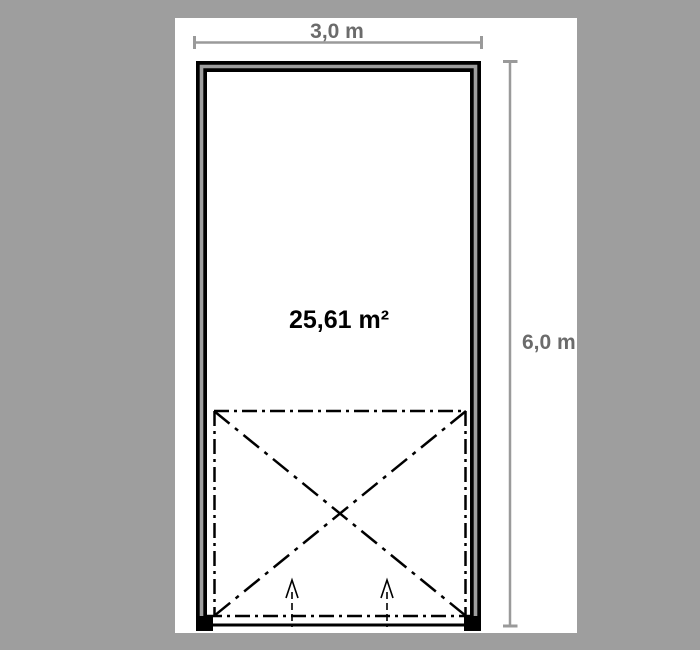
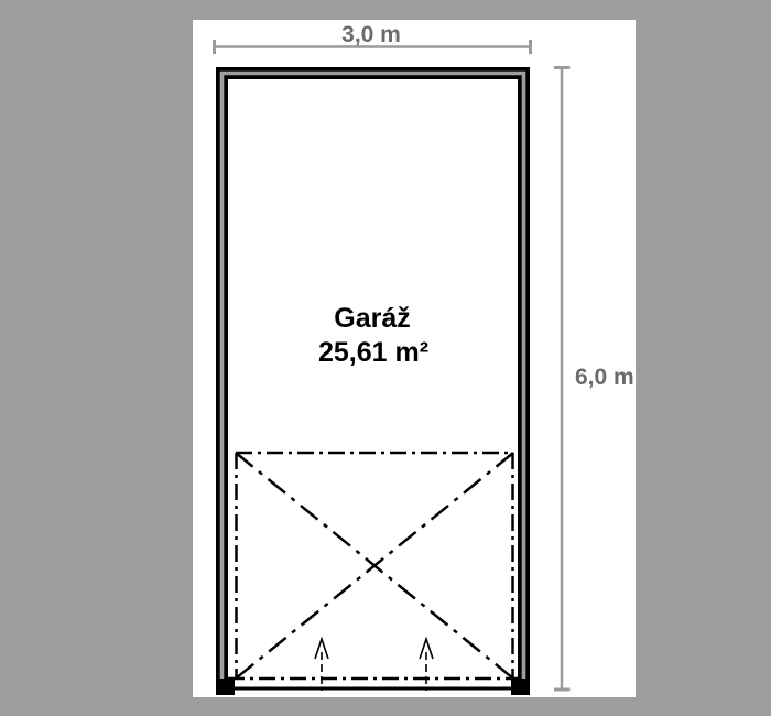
  3,0 m
  6,0 m
+ Garáž
  25,61 m²
